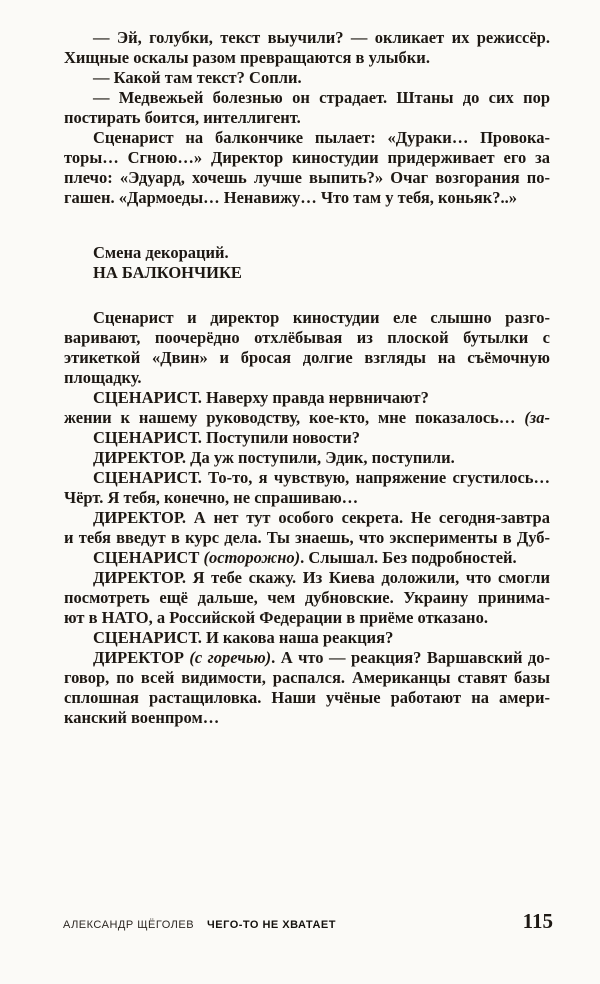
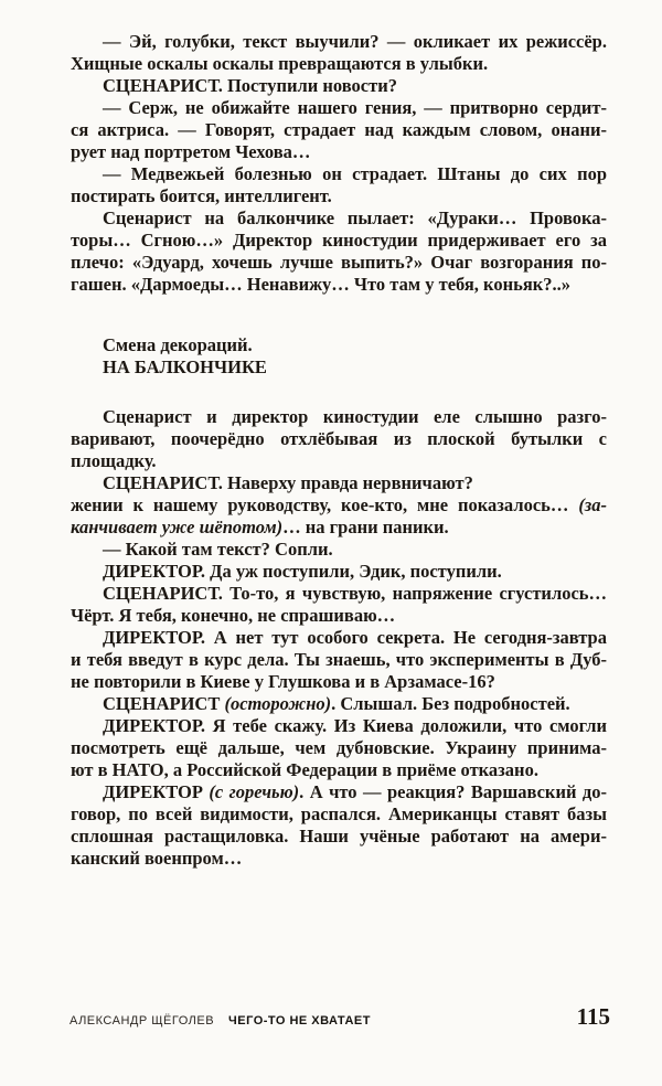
  — Эй, голубки, текст выучили? — окликает их режиссёр.
- Хищные оскалы разом превращаются в улыбки.
+ Хищные оскалы оскалы превращаются в улыбки.
- — Какой там текст? Сопли.
+ СЦЕНАРИСТ. Поступили новости?
+ — Серж, не обижайте нашего гения, — притворно сердит-
+ ся актриса. — Говорят, страдает над каждым словом, онани-
+ рует над портретом Чехова…
  — Медвежьей болезнью он страдает. Штаны до сих пор
  постирать боится, интеллигент.
  Сценарист на балкончике пылает: «Дураки… Провока-
  торы… Сгною…» Директор киностудии придерживает его за
  плечо: «Эдуард, хочешь лучше выпить?» Очаг возгорания по-
  гашен. «Дармоеды… Ненавижу… Что там у тебя, коньяк?..»
  Смена декораций.
  НА БАЛКОНЧИКЕ
  Сценарист и директор киностудии еле слышно разго-
  варивают, поочерёдно отхлёбывая из плоской бутылки с
- этикеткой «Двин» и бросая долгие взгляды на съёмочную
  площадку.
  СЦЕНАРИСТ. Наверху правда нервничают?
  жении к нашему руководству, кое-кто, мне показалось… (за-
+ канчивает уже шёпотом)… на грани паники.
- СЦЕНАРИСТ. Поступили новости?
+ — Какой там текст? Сопли.
  ДИРЕКТОР. Да уж поступили, Эдик, поступили.
  СЦЕНАРИСТ. То-то, я чувствую, напряжение сгустилось…
  Чёрт. Я тебя, конечно, не спрашиваю…
  ДИРЕКТОР. А нет тут особого секрета. Не сегодня-завтра
  и тебя введут в курс дела. Ты знаешь, что эксперименты в Дуб-
+ не повторили в Киеве у Глушкова и в Арзамасе-16?
  СЦЕНАРИСТ (осторожно). Слышал. Без подробностей.
  ДИРЕКТОР. Я тебе скажу. Из Киева доложили, что смогли
  посмотреть ещё дальше, чем дубновские. Украину принима-
  ют в НАТО, а Российской Федерации в приёме отказано.
- СЦЕНАРИСТ. И какова наша реакция?
  ДИРЕКТОР (с горечью). А что — реакция? Варшавский до-
  говор, по всей видимости, распался. Американцы ставят базы
  сплошная растащиловка. Наши учёные работают на амери-
  канский военпром…
  АЛЕКСАНДР ЩЁГОЛЕВ ЧЕГО-ТО НЕ ХВАТАЕТ
  115
